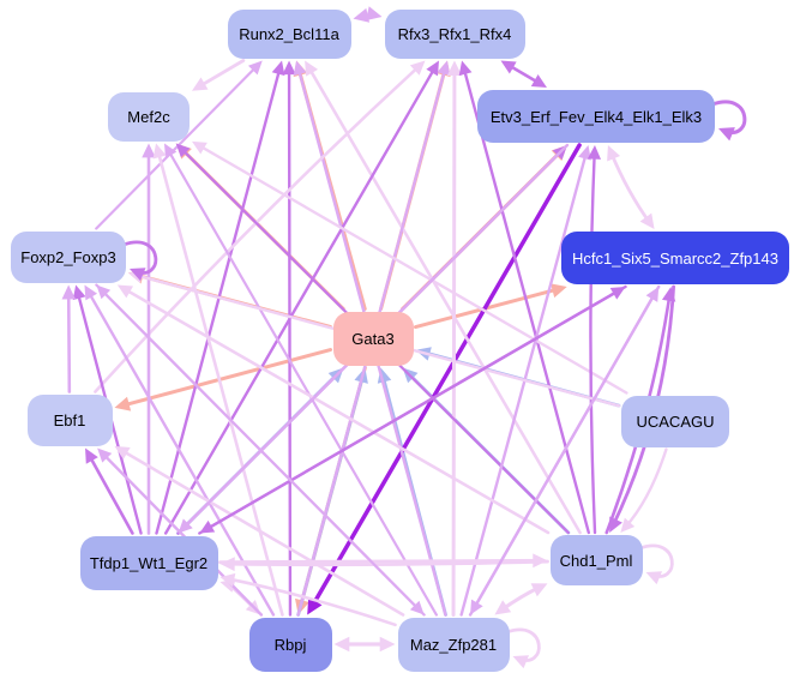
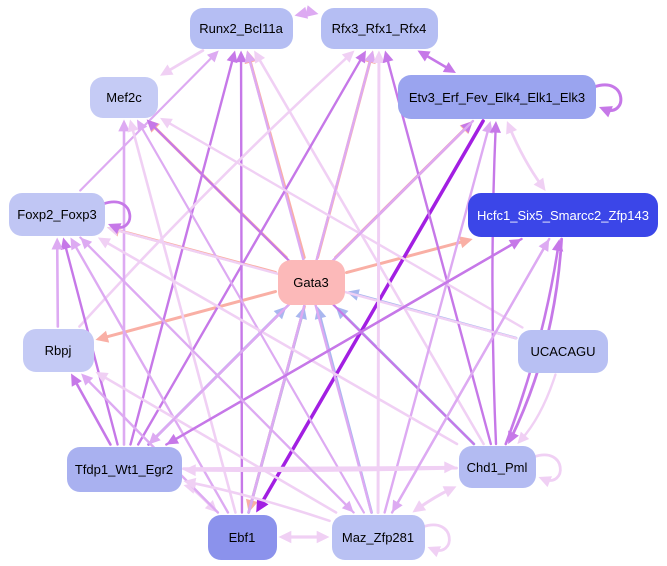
  Runx2_Bcl11a
  Rfx3_Rfx1_Rfx4
  Mef2c
  Etv3_Erf_Fev_Elk4_Elk1_Elk3
  Foxp2_Foxp3
  Hcfc1_Six5_Smarcc2_Zfp143
  Gata3
- Ebf1
+ Rbpj
  UCACAGU
  Tfdp1_Wt1_Egr2
  Chd1_Pml
- Rbpj
+ Ebf1
  Maz_Zfp281
